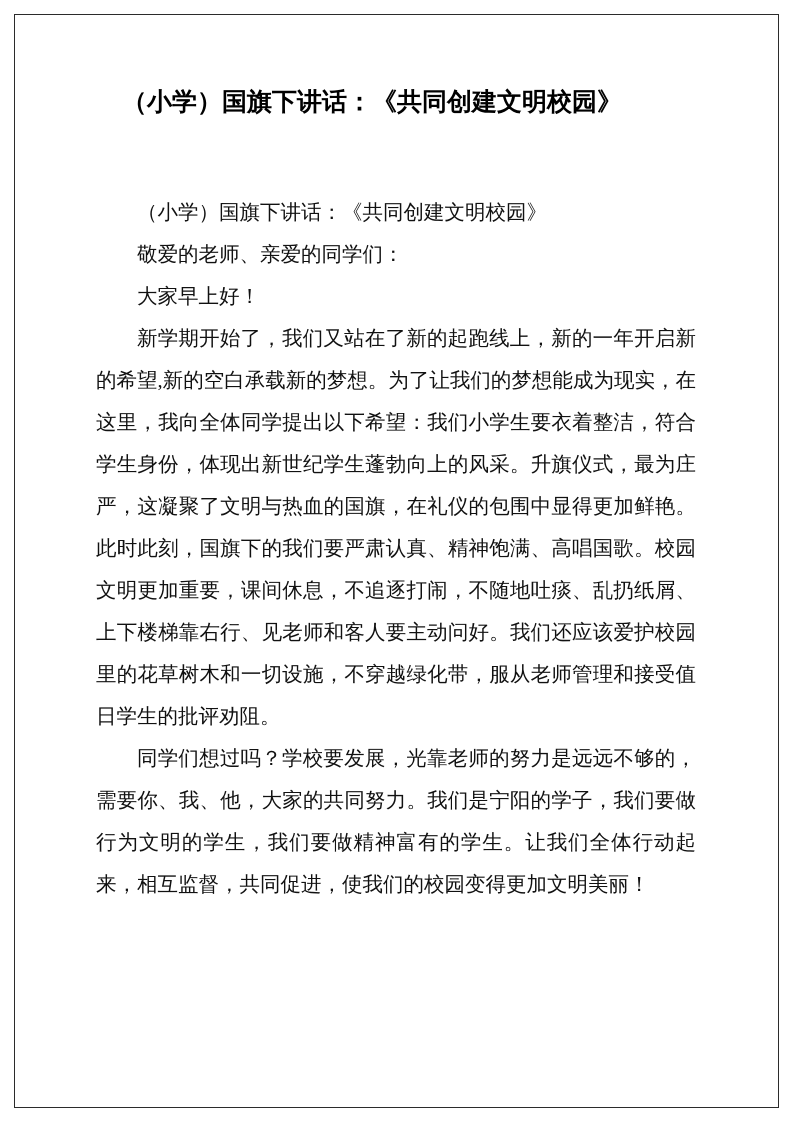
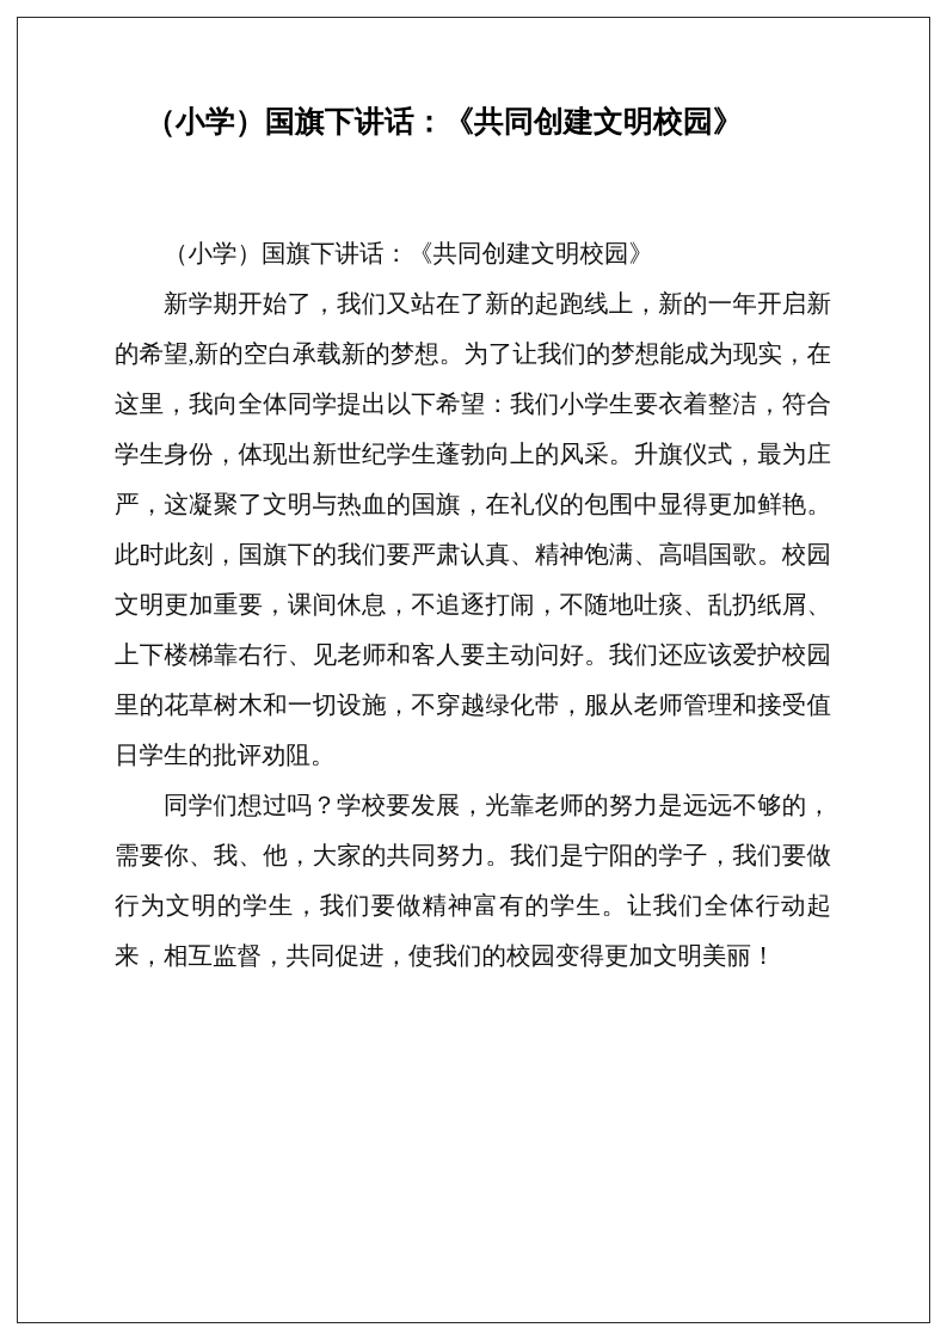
  （小学）国旗下讲话：《共同创建文明校园》
  （小学）国旗下讲话：《共同创建文明校园》
- 敬爱的老师、亲爱的同学们：
- 大家早上好！
  新学期开始了，我们又站在了新的起跑线上，新的一年开启新的希望,新的空白承载新的梦想。为了让我们的梦想能成为现实，在这里，我向全体同学提出以下希望：我们小学生要衣着整洁，符合学生身份，体现出新世纪学生蓬勃向上的风采。升旗仪式，最为庄严，这凝聚了文明与热血的国旗，在礼仪的包围中显得更加鲜艳。此时此刻，国旗下的我们要严肃认真、精神饱满、高唱国歌。校园文明更加重要，课间休息，不追逐打闹，不随地吐痰、乱扔纸屑、上下楼梯靠右行、见老师和客人要主动问好。我们还应该爱护校园里的花草树木和一切设施，不穿越绿化带，服从老师管理和接受值日学生的批评劝阻。
  同学们想过吗？学校要发展，光靠老师的努力是远远不够的，需要你、我、他，大家的共同努力。我们是宁阳的学子，我们要做行为文明的学生，我们要做精神富有的学生。让我们全体行动起来，相互监督，共同促进，使我们的校园变得更加文明美丽！
